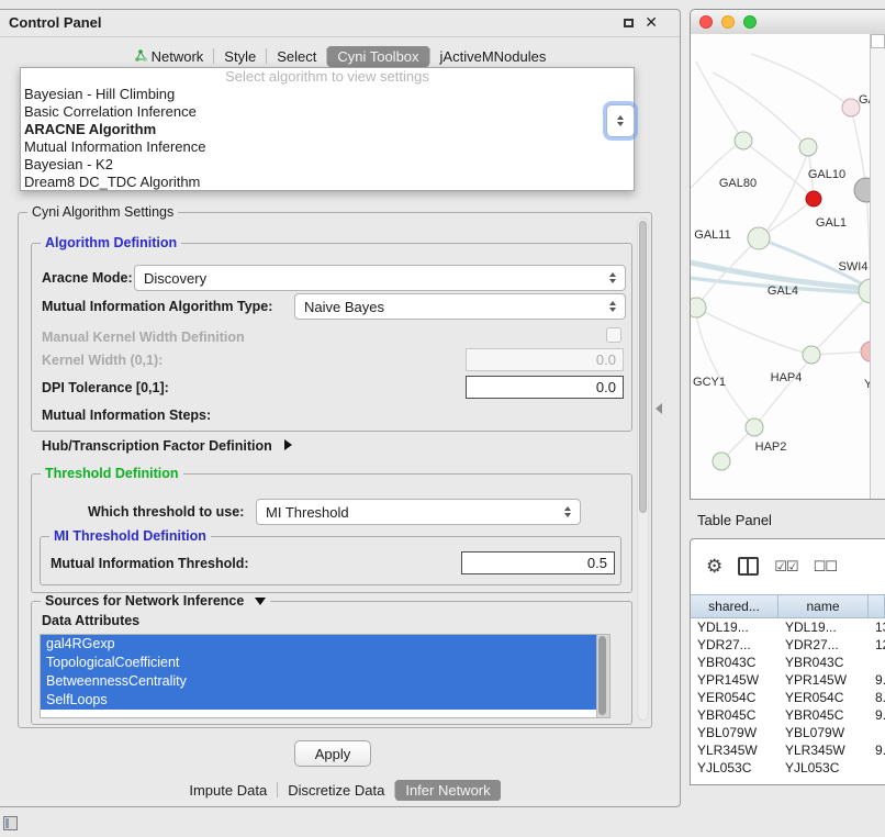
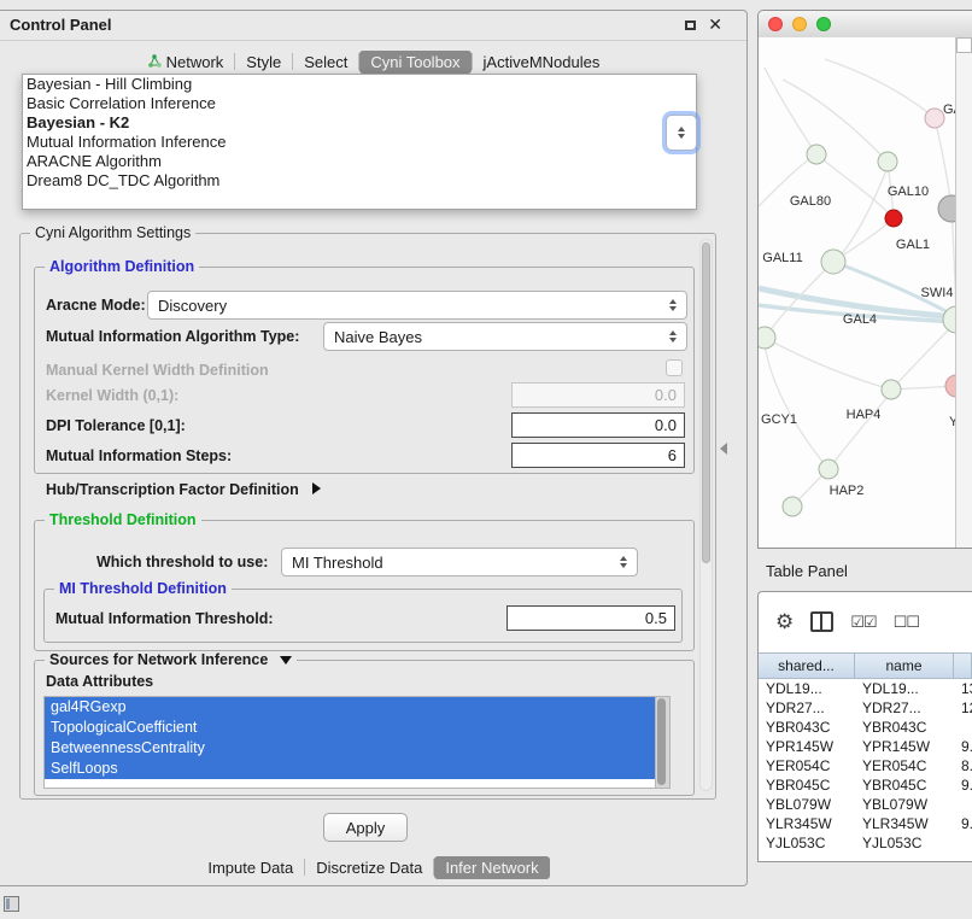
  Control Panel
  ✕
  Network
  Style
  Select
  Cyni Toolbox
  jActiveMNodules
- Select algorithm to view settings
  Bayesian - Hill Climbing
  Basic Correlation Inference
- ARACNE Algorithm
+ Bayesian - K2
  Mutual Information Inference
- Bayesian - K2
+ ARACNE Algorithm
  Dream8 DC_TDC Algorithm
  Cyni Algorithm Settings
  Algorithm Definition
  Aracne Mode:
  Discovery
  Mutual Information Algorithm Type:
  Naive Bayes
  Manual Kernel Width Definition
  Kernel Width (0,1):
  0.0
  DPI Tolerance [0,1]:
  0.0
  Mutual Information Steps:
+ 6
  Hub/Transcription Factor Definition
  Threshold Definition
  Which threshold to use:
  MI Threshold
  MI Threshold Definition
  Mutual Information Threshold:
  0.5
  Sources for Network Inference
  Data Attributes
  gal4RGexp
  TopologicalCoefficient
  BetweennessCentrality
  SelfLoops
  Apply
  Impute Data
  Discretize Data
  Infer Network
  GAL80
  GAL10
  GAL11
  GAL1
  SWI4
  GAL4
  GCY1
  HAP4
  HAP2
  Y
  Table Panel
  ⚙
  ☑☑
  ☐☐
  shared...
  name
  YDL19...
  YDL19...
  YDR27...
  YDR27...
  YBR043C
  YBR043C
  YPR145W
  YPR145W
  9.
  YER054C
  YER054C
  8.
  YBR045C
  YBR045C
  9.
  YBL079W
  YBL079W
  YLR345W
  YLR345W
  9.
  YJL053C
  YJL053C
